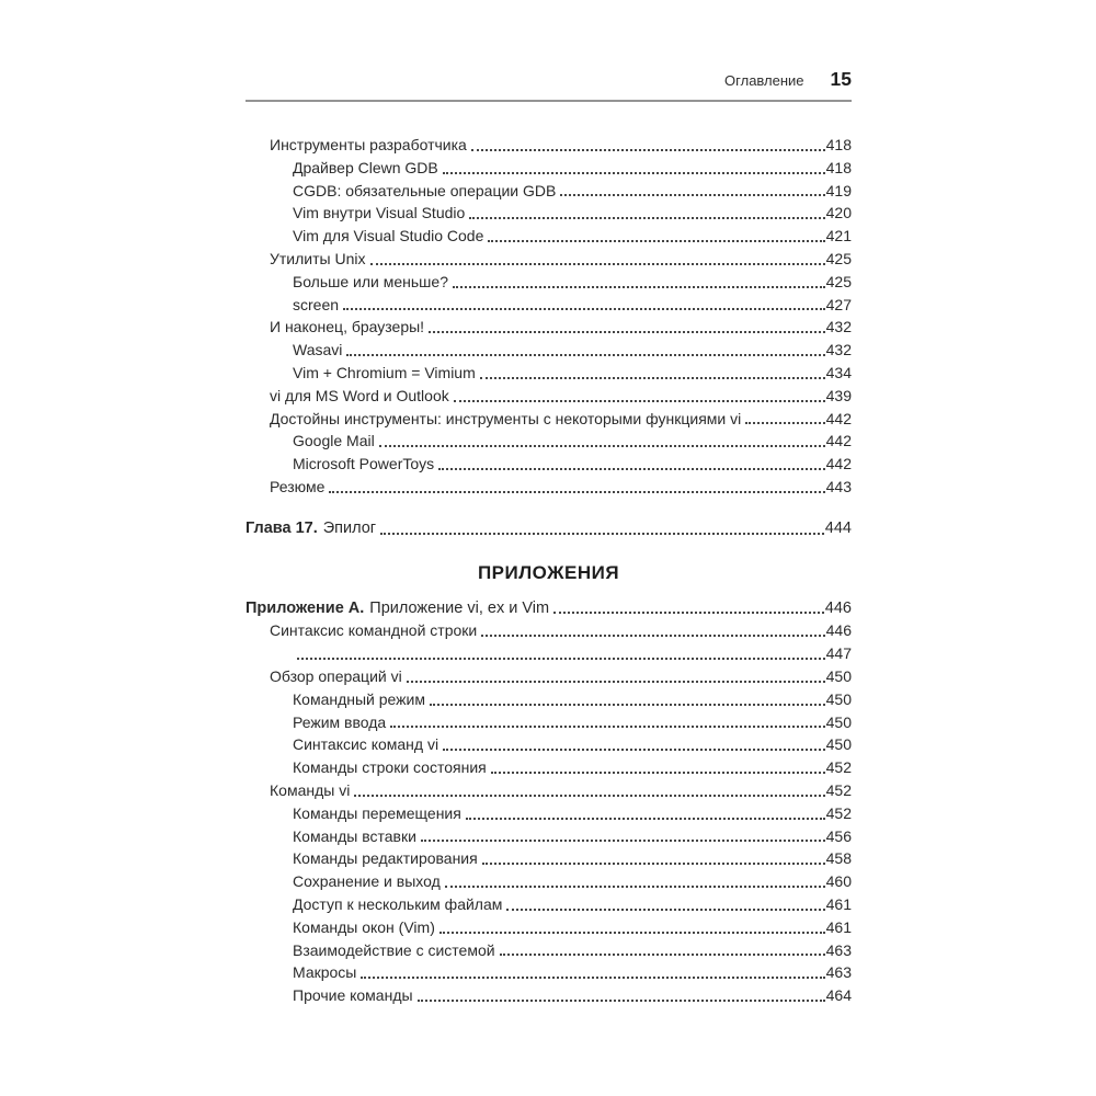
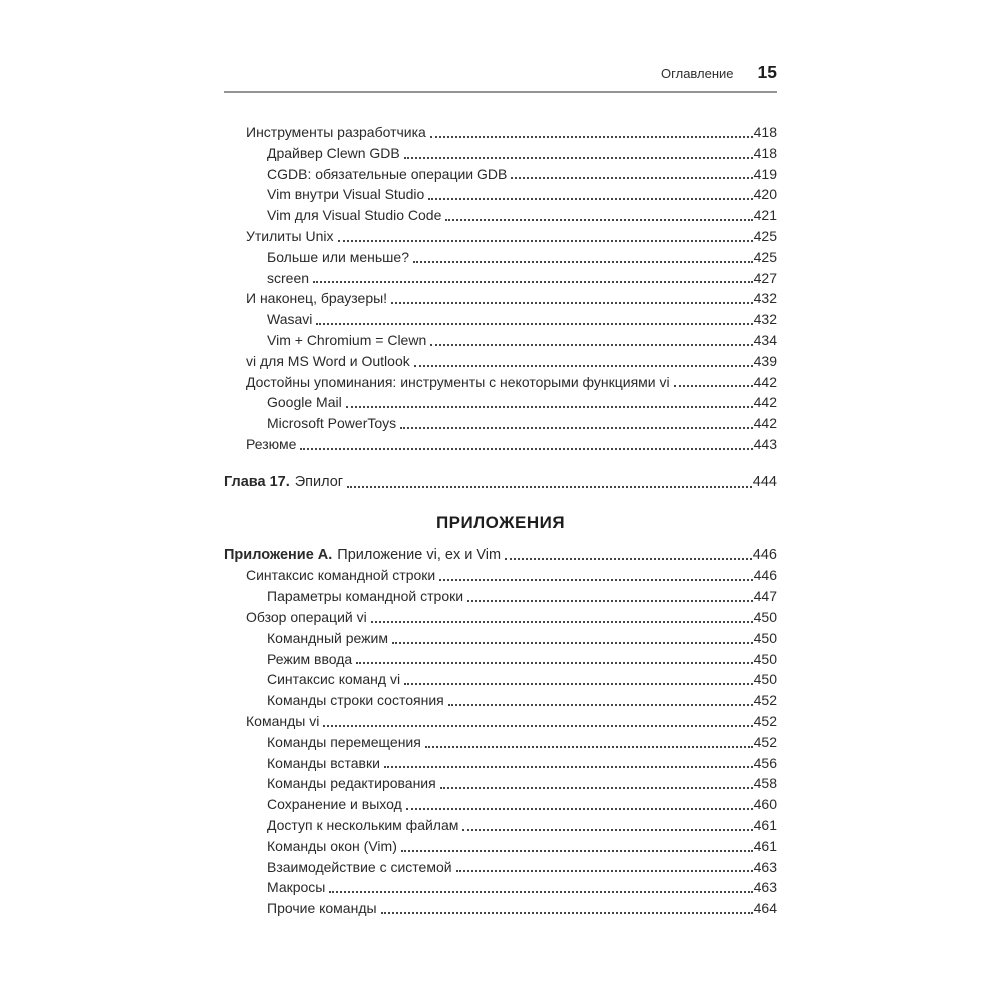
  Оглавление
  15
  Инструменты разработчика
  418
  Драйвер Clewn GDB
  418
  CGDB: обязательные операции GDB
  419
  Vim внутри Visual Studio
  420
  Vim для Visual Studio Code
  421
  Утилиты Unix
  425
  Больше или меньше?
  425
  screen
  427
  И наконец, браузеры!
  432
  Wasavi
  432
- Vim + Chromium = Vimium
+ Vim + Chromium = Clewn
  434
  vi для MS Word и Outlook
  439
- Достойны инструменты: инструменты с некоторыми функциями vi
+ Достойны упоминания: инструменты с некоторыми функциями vi
  442
  Google Mail
  442
  Microsoft PowerToys
  442
  Резюме
  443
  Глава 17.
  Эпилог
  444
  ПРИЛОЖЕНИЯ
  Приложение А.
  Приложение vi, ex и Vim
  446
  Синтаксис командной строки
  446
+ Параметры командной строки
  447
  Обзор операций vi
  450
  Командный режим
  450
  Режим ввода
  450
  Синтаксис команд vi
  450
  Команды строки состояния
  452
  Команды vi
  452
  Команды перемещения
  452
  Команды вставки
  456
  Команды редактирования
  458
  Сохранение и выход
  460
  Доступ к нескольким файлам
  461
  Команды окон (Vim)
  461
  Взаимодействие с системой
  463
  Макросы
  463
  Прочие команды
  464
